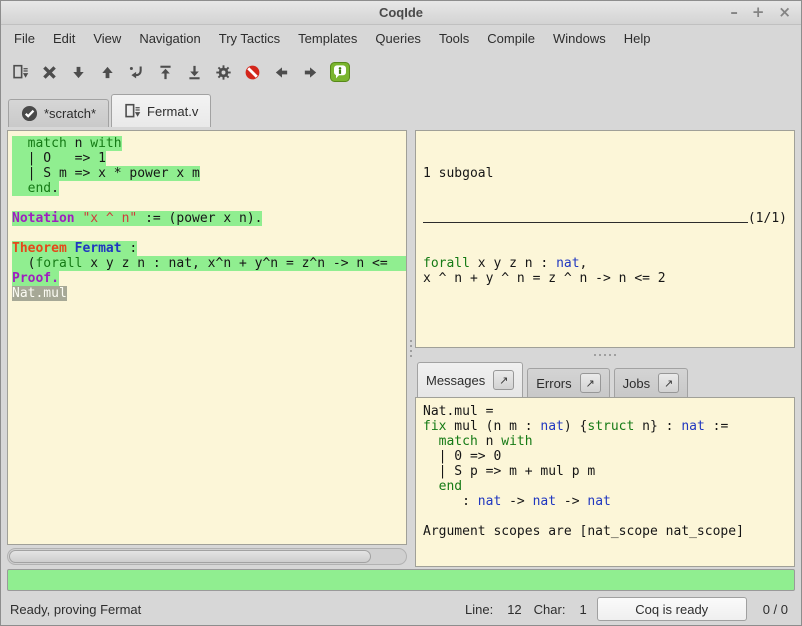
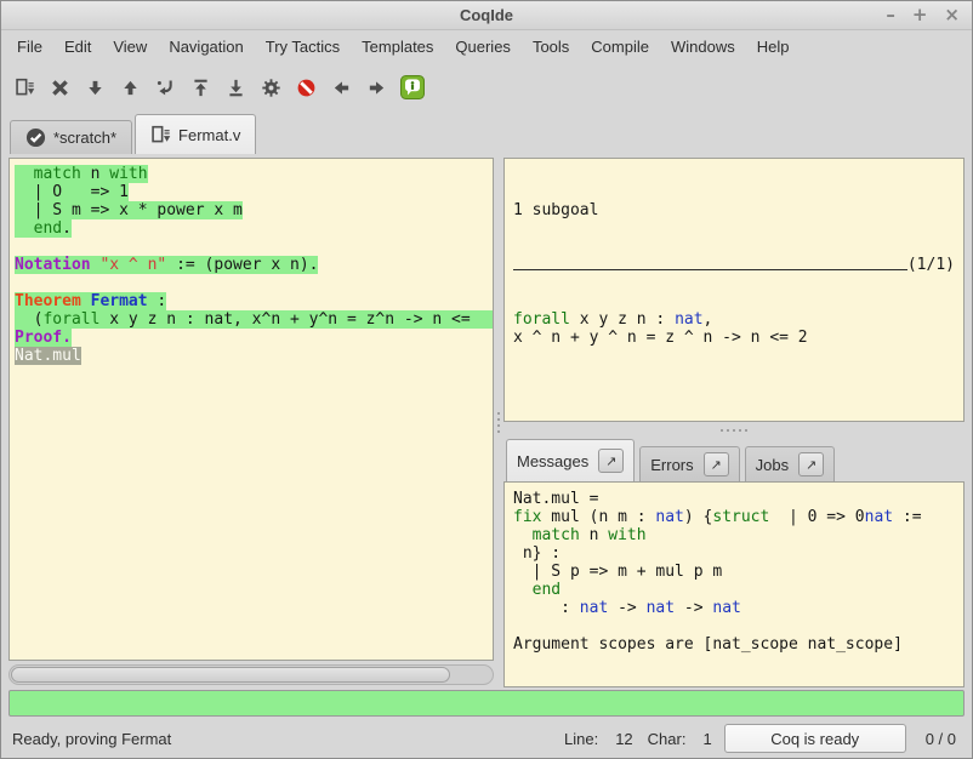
  CoqIde
  –
  +
  ×
  File
  Edit
  View
  Navigation
  Try Tactics
  Templates
  Queries
  Tools
  Compile
  Windows
  Help
  *scratch*
  Fermat.v
  match n with
  | O => 1
  | S m => x * power x m
  end.
  Notation "x ^ n" := (power x n).
  Theorem Fermat :
  (forall x y z n : nat, x^n + y^n = z^n -> n <=
  Proof.
  Nat.mul
  1 subgoal
  (1/1)
  forall x y z n : nat,
  x ^ n + y ^ n = z ^ n -> n <= 2
  Messages
  ↗
  Errors
  ↗
  Jobs
  ↗
  Nat.mul =
- fix mul (n m : nat) {struct n} : nat :=
+ fix mul (n m : nat) {struct | 0 => 0nat :=
  match n with
- | 0 => 0
+ n} :
  | S p => m + mul p m
  end
  : nat -> nat -> nat
  Argument scopes are [nat_scope nat_scope]
  Ready, proving Fermat
  Line:
  12
  Char:
  1
  Coq is ready
  0 / 0
